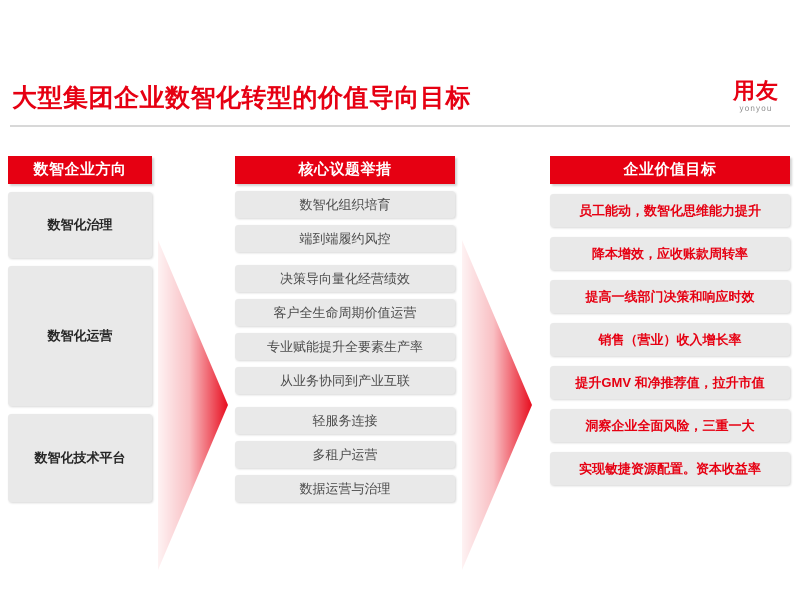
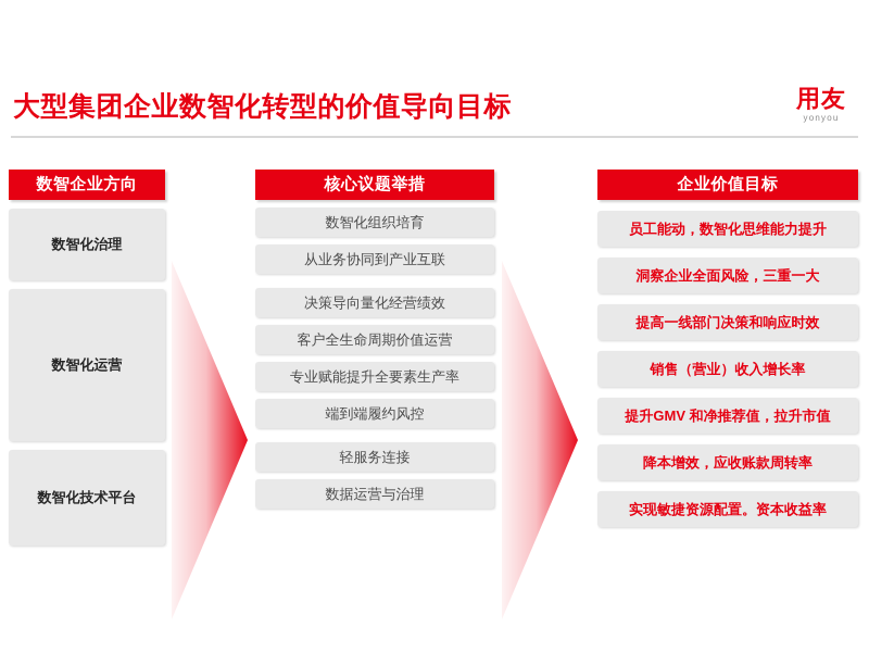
  大型集团企业数智化转型的价值导向目标
  用友
  yonyou
  数智企业方向
  数智化治理
  数智化运营
  数智化技术平台
  核心议题举措
  数智化组织培育
- 端到端履约风控
+ 从业务协同到产业互联
  决策导向量化经营绩效
  客户全生命周期价值运营
  专业赋能提升全要素生产率
- 从业务协同到产业互联
+ 端到端履约风控
  轻服务连接
- 多租户运营
  数据运营与治理
  企业价值目标
  员工能动，数智化思维能力提升
- 降本增效，应收账款周转率
+ 洞察企业全面风险，三重一大
  提高一线部门决策和响应时效
  销售（营业）收入增长率
  提升GMV 和净推荐值，拉升市值
- 洞察企业全面风险，三重一大
+ 降本增效，应收账款周转率
  实现敏捷资源配置。资本收益率
